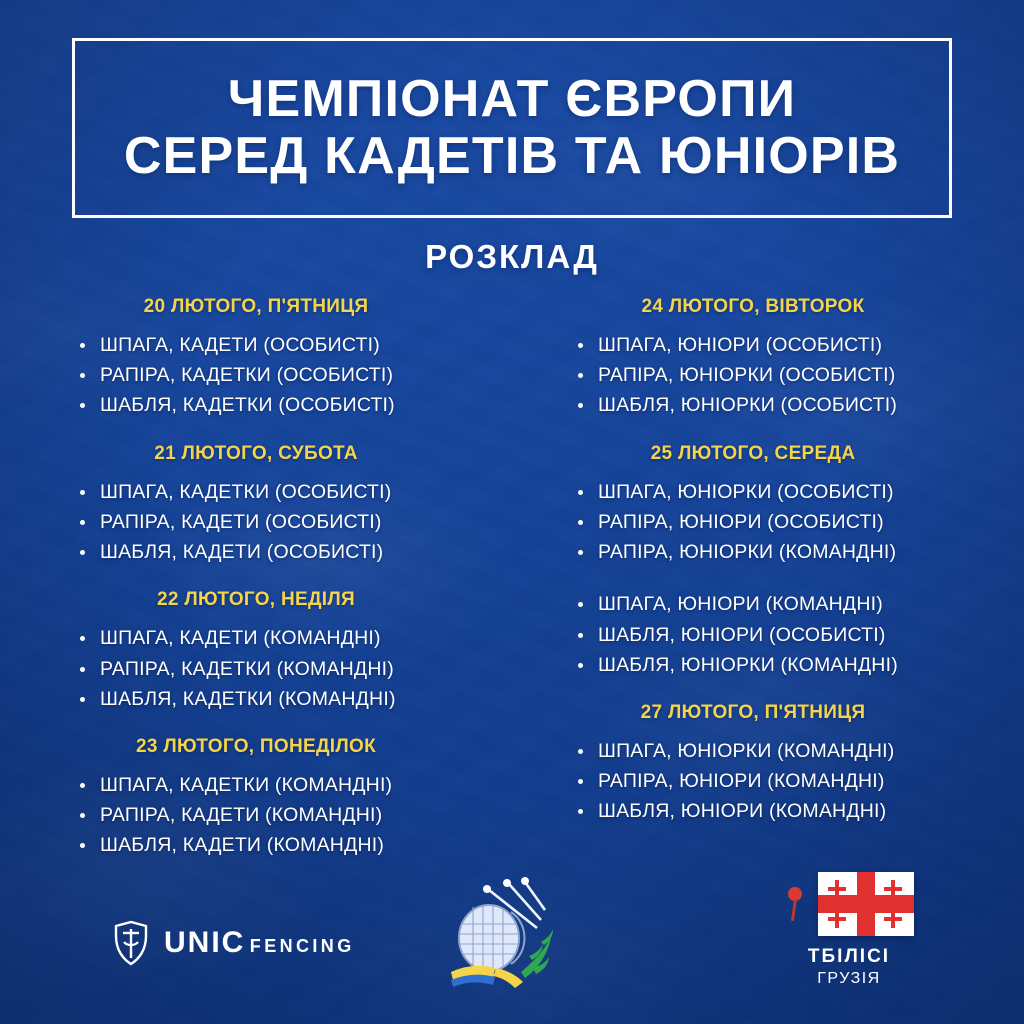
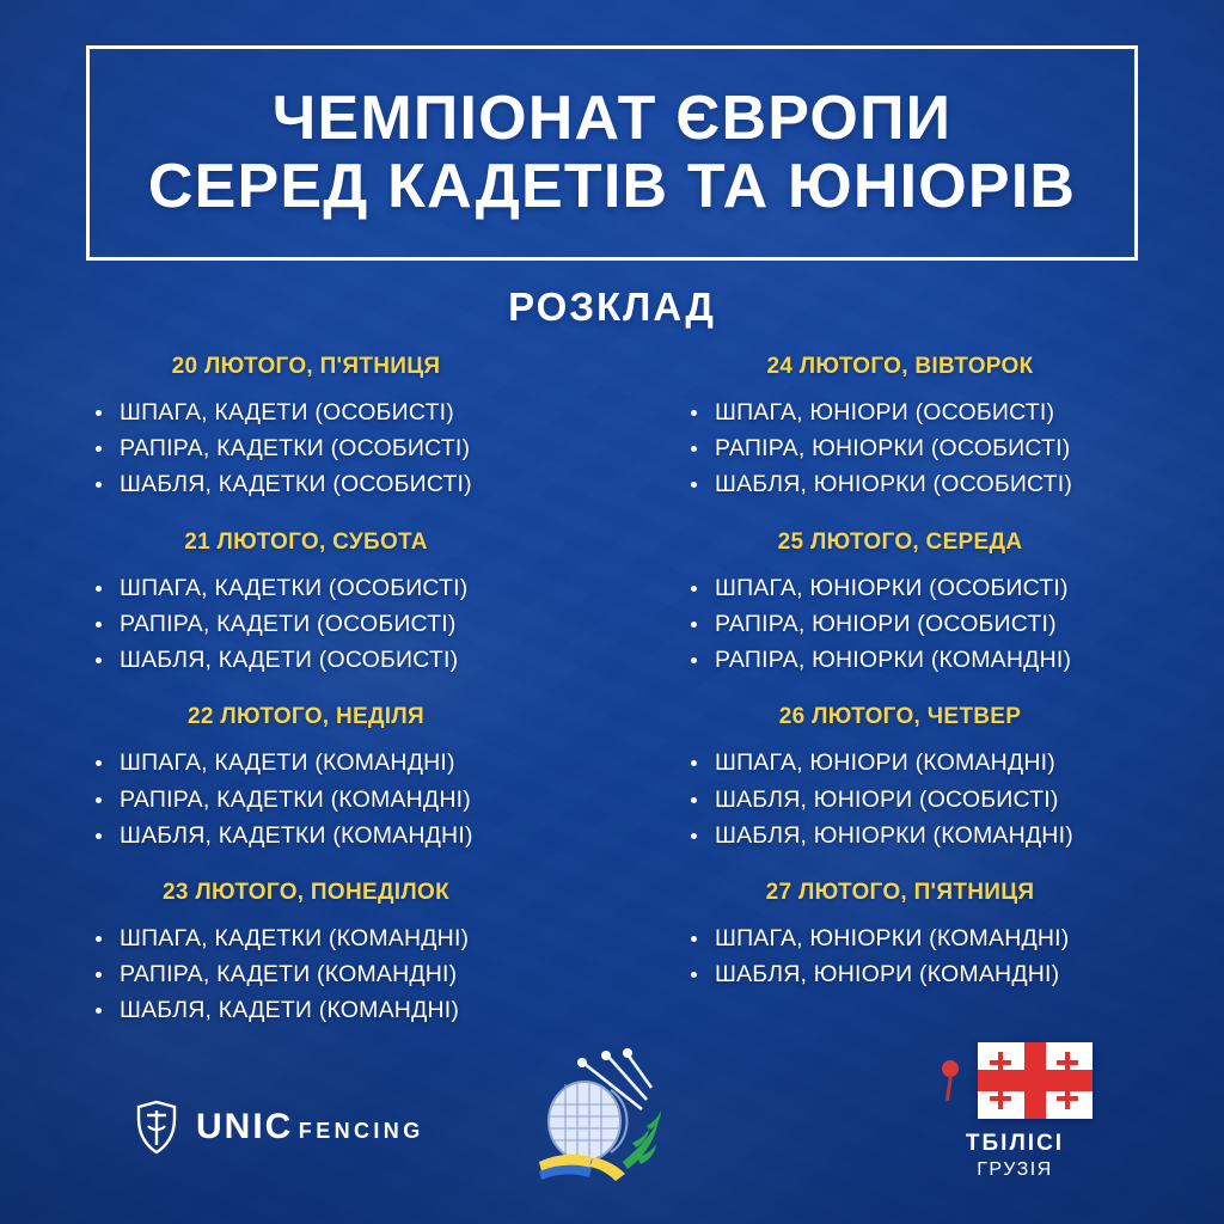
  ЧЕМПІОНАТ ЄВРОПИ
  СЕРЕД КАДЕТІВ ТА ЮНІОРІВ
  РОЗКЛАД
  20 ЛЮТОГО, П'ЯТНИЦЯ
  ШПАГА, КАДЕТИ (ОСОБИСТІ)
  РАПІРА, КАДЕТКИ (ОСОБИСТІ)
  ШАБЛЯ, КАДЕТКИ (ОСОБИСТІ)
  21 ЛЮТОГО, СУБОТА
  ШПАГА, КАДЕТКИ (ОСОБИСТІ)
  РАПІРА, КАДЕТИ (ОСОБИСТІ)
  ШАБЛЯ, КАДЕТИ (ОСОБИСТІ)
  22 ЛЮТОГО, НЕДІЛЯ
  ШПАГА, КАДЕТИ (КОМАНДНІ)
  РАПІРА, КАДЕТКИ (КОМАНДНІ)
  ШАБЛЯ, КАДЕТКИ (КОМАНДНІ)
  23 ЛЮТОГО, ПОНЕДІЛОК
  ШПАГА, КАДЕТКИ (КОМАНДНІ)
  РАПІРА, КАДЕТИ (КОМАНДНІ)
  ШАБЛЯ, КАДЕТИ (КОМАНДНІ)
  24 ЛЮТОГО, ВІВТОРОК
  ШПАГА, ЮНІОРИ (ОСОБИСТІ)
  РАПІРА, ЮНІОРКИ (ОСОБИСТІ)
  ШАБЛЯ, ЮНІОРКИ (ОСОБИСТІ)
  25 ЛЮТОГО, СЕРЕДА
  ШПАГА, ЮНІОРКИ (ОСОБИСТІ)
  РАПІРА, ЮНІОРИ (ОСОБИСТІ)
  РАПІРА, ЮНІОРКИ (КОМАНДНІ)
+ 26 ЛЮТОГО, ЧЕТВЕР
  ШПАГА, ЮНІОРИ (КОМАНДНІ)
  ШАБЛЯ, ЮНІОРИ (ОСОБИСТІ)
  ШАБЛЯ, ЮНІОРКИ (КОМАНДНІ)
  27 ЛЮТОГО, П'ЯТНИЦЯ
  ШПАГА, ЮНІОРКИ (КОМАНДНІ)
- РАПІРА, ЮНІОРИ (КОМАНДНІ)
  ШАБЛЯ, ЮНІОРИ (КОМАНДНІ)
  UNIC FENCING
  ТБІЛІСІ
  ГРУЗІЯ
